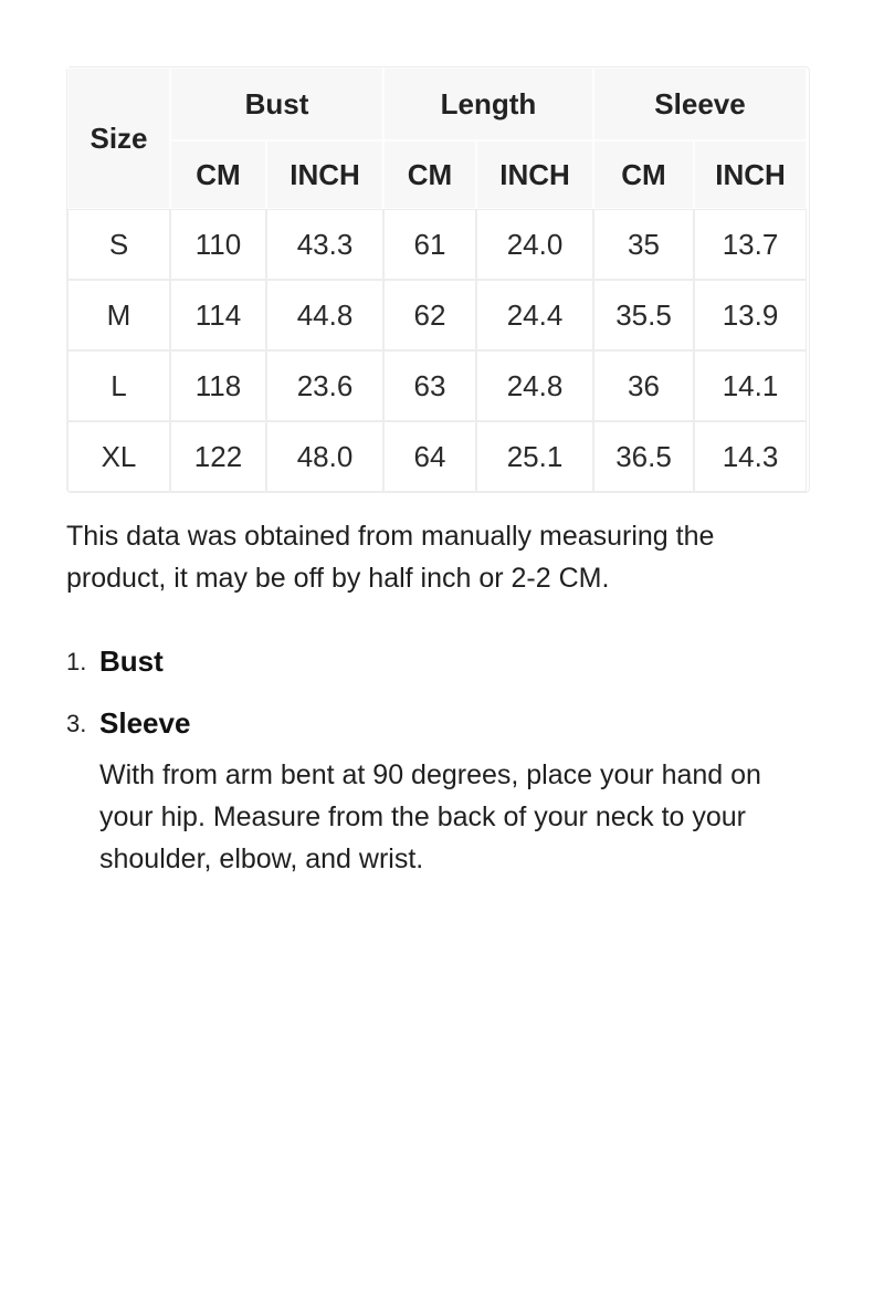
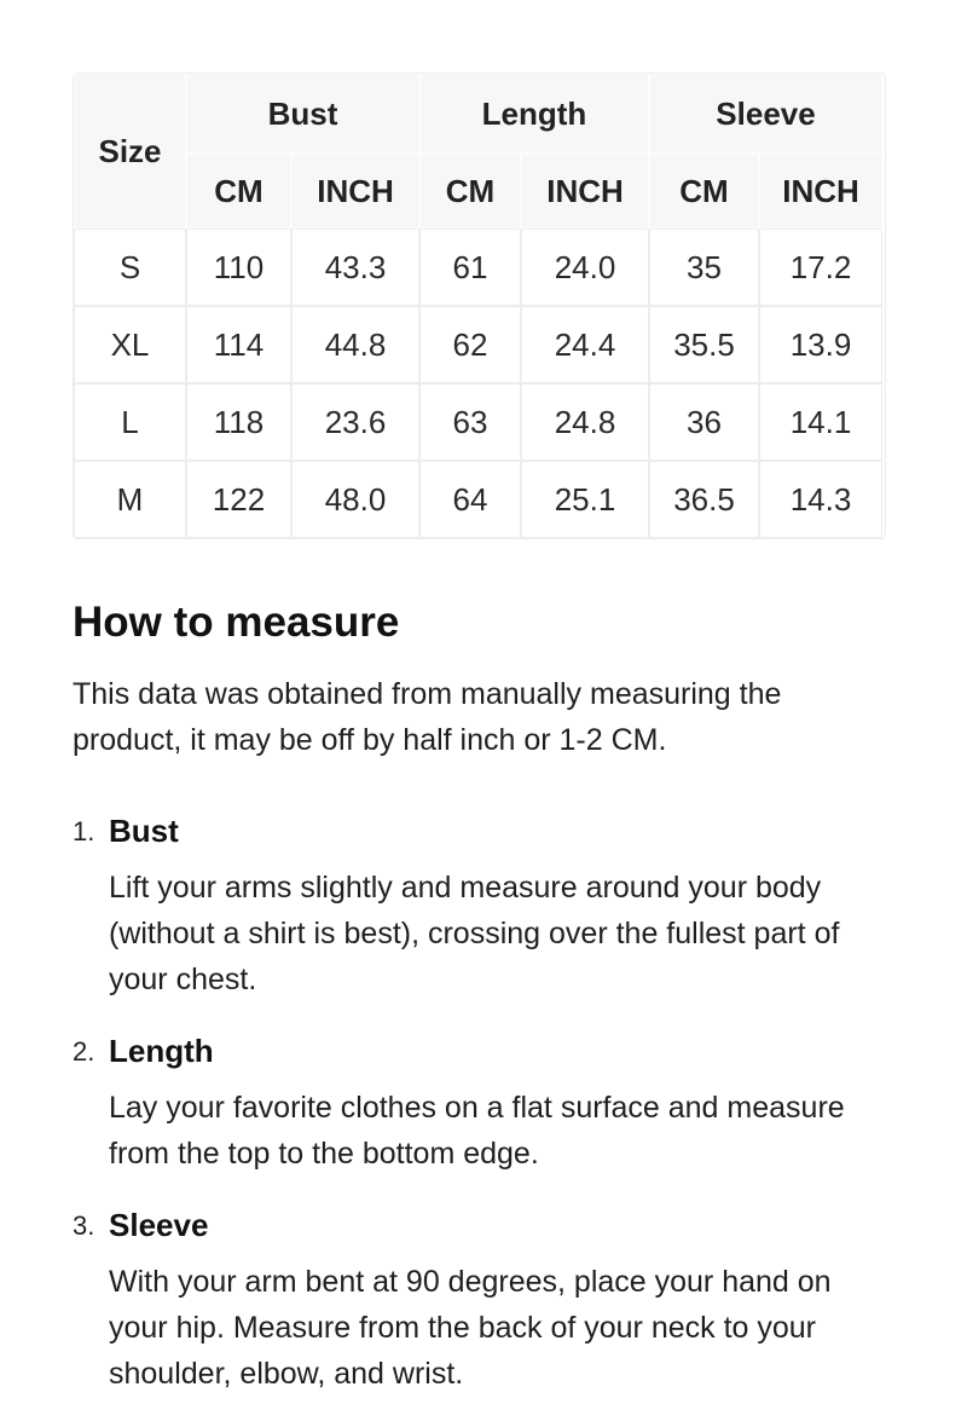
  Size	Bust	Length	Sleeve
  CM	INCH	CM	INCH	CM	INCH
- S	110	43.3	61	24.0	35	13.7
+ S	110	43.3	61	24.0	35	17.2
- M	114	44.8	62	24.4	35.5	13.9
+ XL	114	44.8	62	24.4	35.5	13.9
  L	118	23.6	63	24.8	36	14.1
- XL	122	48.0	64	25.1	36.5	14.3
+ M	122	48.0	64	25.1	36.5	14.3
+ How to measure
- This data was obtained from manually measuring the product, it may be off by half inch or 2-2 CM.
+ This data was obtained from manually measuring the product, it may be off by half inch or 1-2 CM.
  1.
  Bust
+ Lift your arms slightly and measure around your body (without a shirt is best), crossing over the fullest part of your chest.
+ 2.
+ Length
+ Lay your favorite clothes on a flat surface and measure from the top to the bottom edge.
  3.
  Sleeve
- With from arm bent at 90 degrees, place your hand on your hip. Measure from the back of your neck to your shoulder, elbow, and wrist.
+ With your arm bent at 90 degrees, place your hand on your hip. Measure from the back of your neck to your shoulder, elbow, and wrist.
